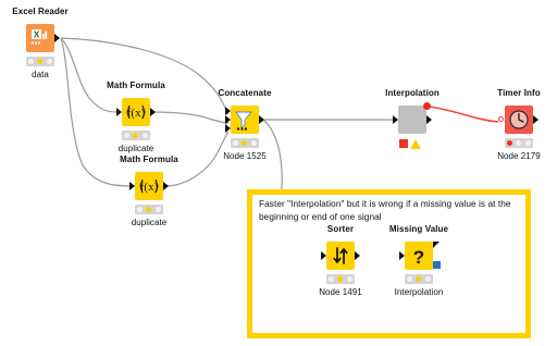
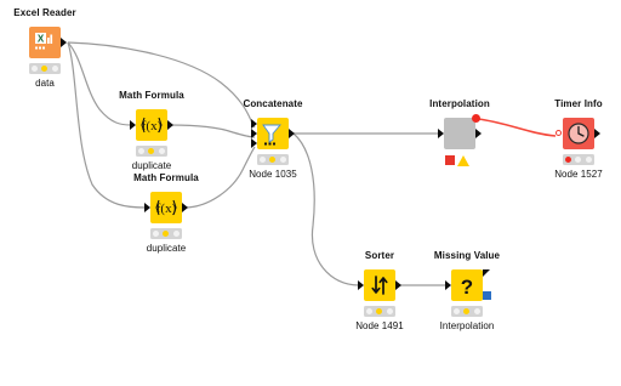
- Faster "Interpolation" but it is wrong if a missing value is at the beginning or end of one signal
  Excel Reader
  X
  data
  Math Formula
  f(x)
  duplicate
  Math Formula
  f(x)
  duplicate
  Concatenate
- Node 1525
+ Node 1035
  Interpolation
  Timer Info
- Node 2179
+ Node 1527
  Sorter
  Node 1491
  Missing Value
  ?
  Interpolation
